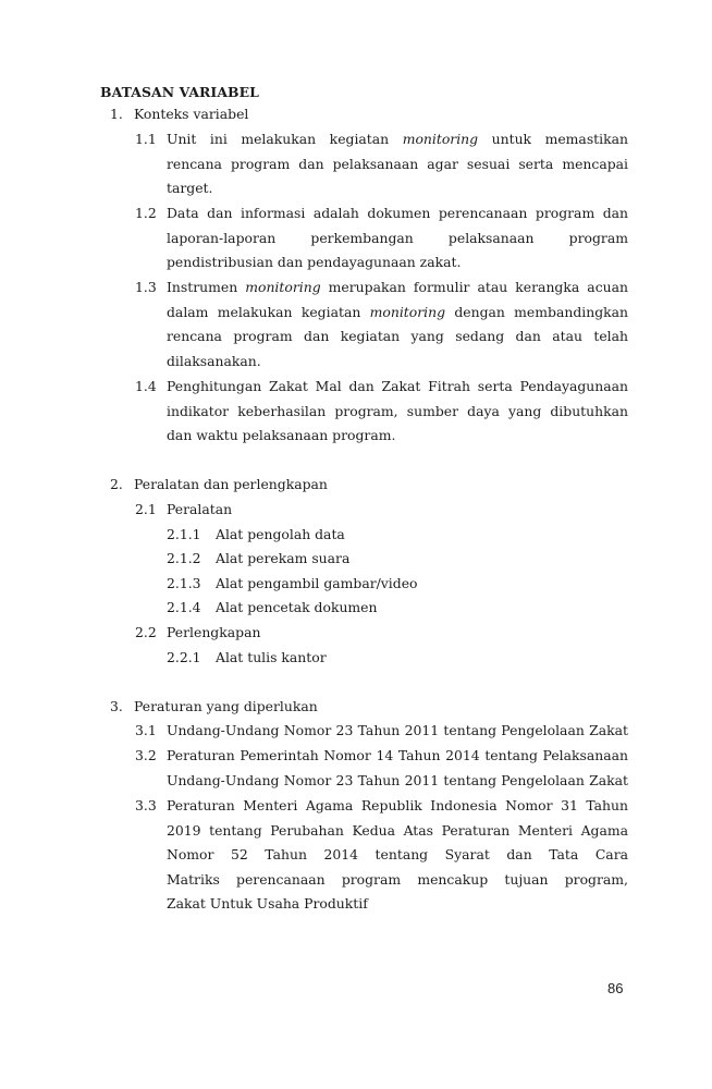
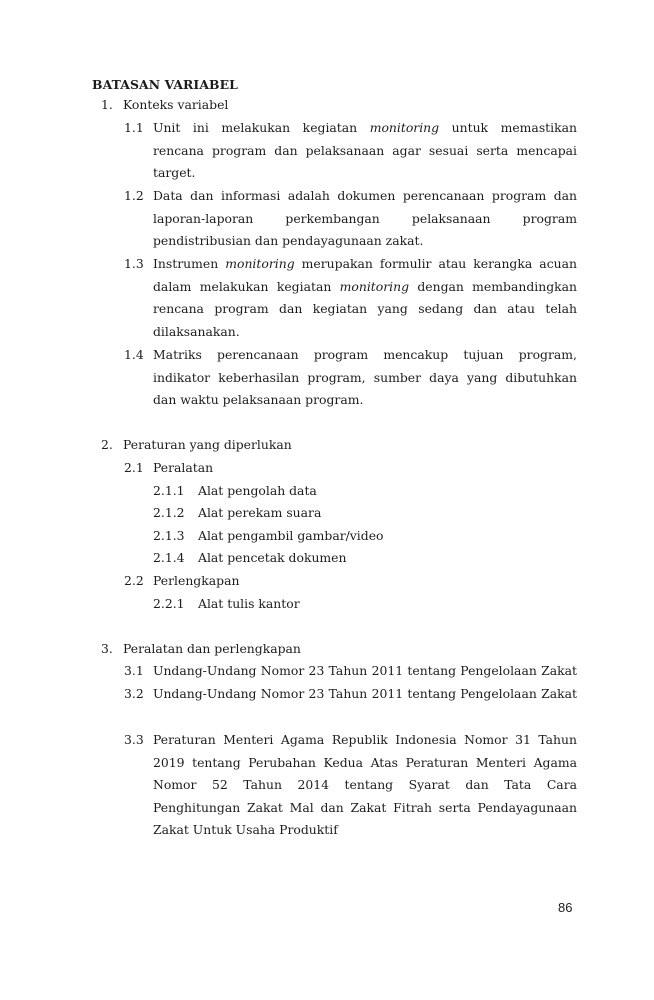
  BATASAN VARIABEL
  1.
  Konteks variabel
  1.1
  Unit ini melakukan kegiatan monitoring untuk memastikan
  rencana program dan pelaksanaan agar sesuai serta mencapai
  target.
  1.2
  Data dan informasi adalah dokumen perencanaan program dan
  laporan-laporan perkembangan pelaksanaan program
  pendistribusian dan pendayagunaan zakat.
  1.3
  Instrumen monitoring merupakan formulir atau kerangka acuan
  dalam melakukan kegiatan monitoring dengan membandingkan
  rencana program dan kegiatan yang sedang dan atau telah
  dilaksanakan.
  1.4
- Penghitungan Zakat Mal dan Zakat Fitrah serta Pendayagunaan
+ Matriks perencanaan program mencakup tujuan program,
  indikator keberhasilan program, sumber daya yang dibutuhkan
  dan waktu pelaksanaan program.
  2.
- Peralatan dan perlengkapan
+ Peraturan yang diperlukan
  2.1
  Peralatan
  2.1.1
  Alat pengolah data
  2.1.2
  Alat perekam suara
  2.1.3
  Alat pengambil gambar/video
  2.1.4
  Alat pencetak dokumen
  2.2
  Perlengkapan
  2.2.1
  Alat tulis kantor
  3.
- Peraturan yang diperlukan
+ Peralatan dan perlengkapan
  3.1
  Undang-Undang Nomor 23 Tahun 2011 tentang Pengelolaan Zakat
  3.2
- Peraturan Pemerintah Nomor 14 Tahun 2014 tentang Pelaksanaan
  Undang-Undang Nomor 23 Tahun 2011 tentang Pengelolaan Zakat
  3.3
  Peraturan Menteri Agama Republik Indonesia Nomor 31 Tahun
  2019 tentang Perubahan Kedua Atas Peraturan Menteri Agama
  Nomor 52 Tahun 2014 tentang Syarat dan Tata Cara
- Matriks perencanaan program mencakup tujuan program,
+ Penghitungan Zakat Mal dan Zakat Fitrah serta Pendayagunaan
  Zakat Untuk Usaha Produktif
  86
